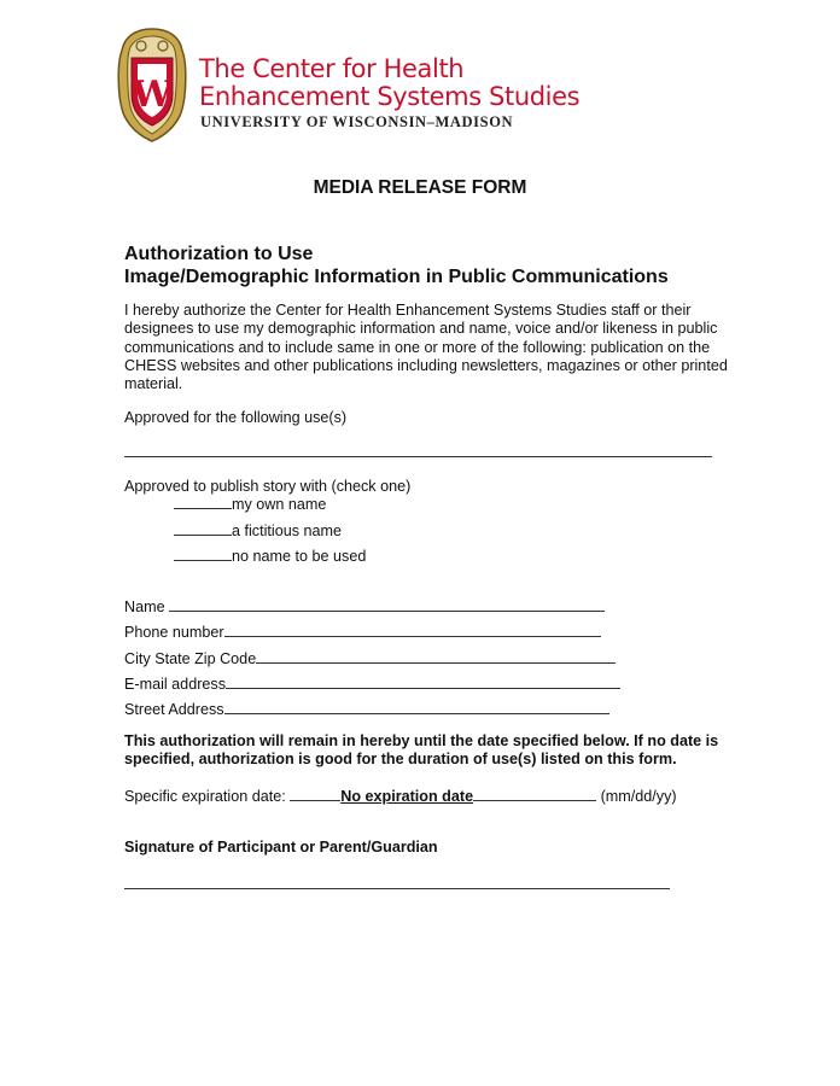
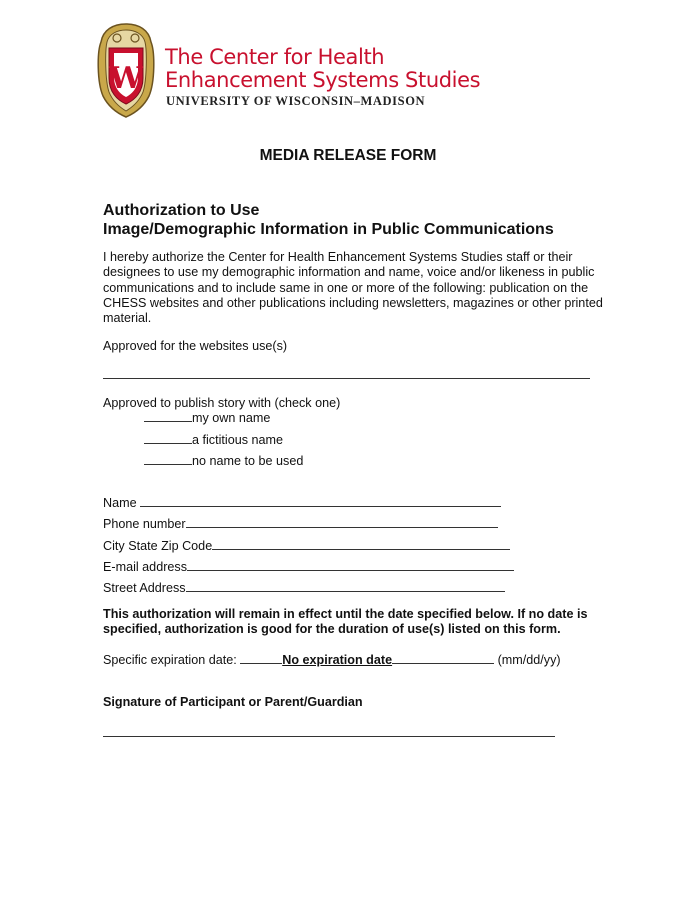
  W
  The Center for Health
  Enhancement Systems Studies
  UNIVERSITY OF WISCONSIN–MADISON
  MEDIA RELEASE FORM
  Authorization to Use
  Image/Demographic Information in Public Communications
  I hereby authorize the Center for Health Enhancement Systems Studies staff or their designees to use my demographic information and name, voice and/or likeness in public communications and to include same in one or more of the following: publication on the CHESS websites and other publications including newsletters, magazines or other printed material.
- Approved for the following use(s)
+ Approved for the websites use(s)
  Approved to publish story with (check one)
  my own name
  a fictitious name
  no name to be used
  Name
  Phone number
  City State Zip Code
  E-mail address
  Street Address
- This authorization will remain in hereby until the date specified below. If no date is specified, authorization is good for the duration of use(s) listed on this form.
+ This authorization will remain in effect until the date specified below. If no date is specified, authorization is good for the duration of use(s) listed on this form.
  Specific expiration date: No expiration date (mm/dd/yy)
  Signature of Participant or Parent/Guardian
